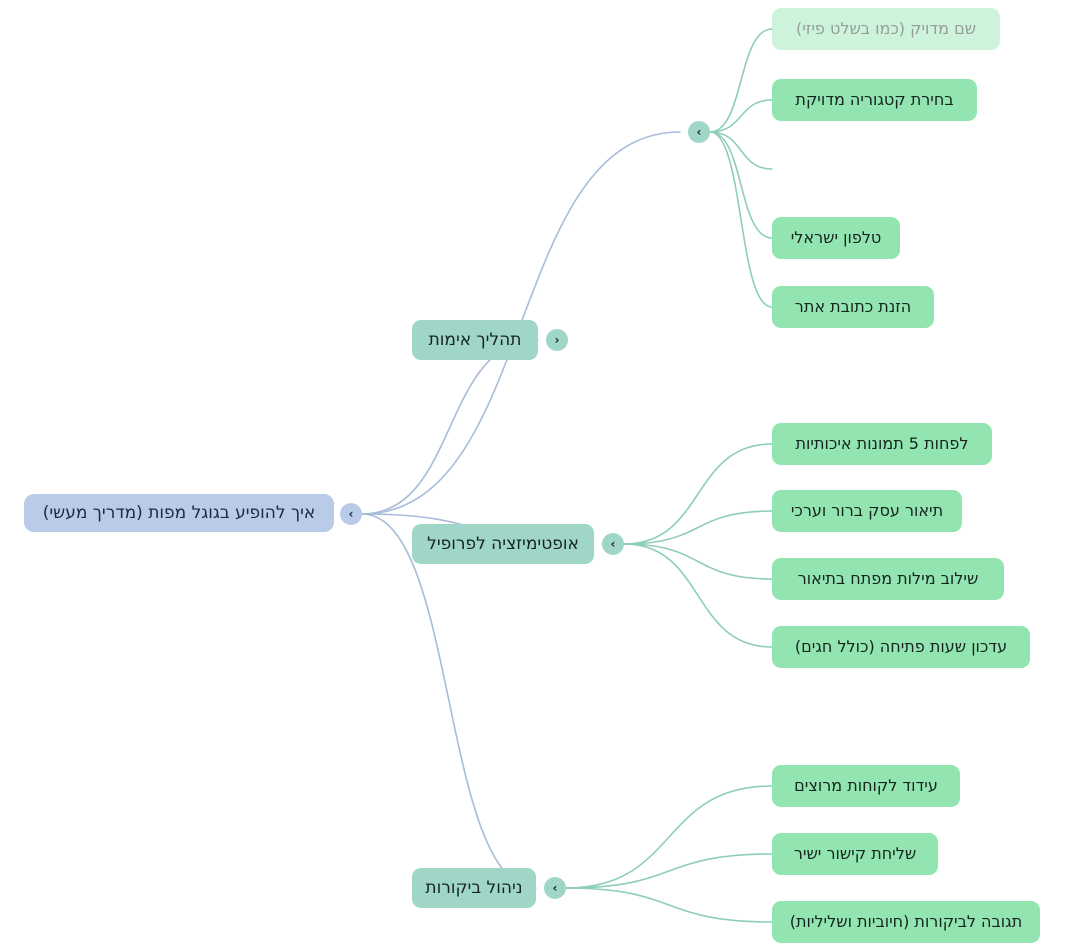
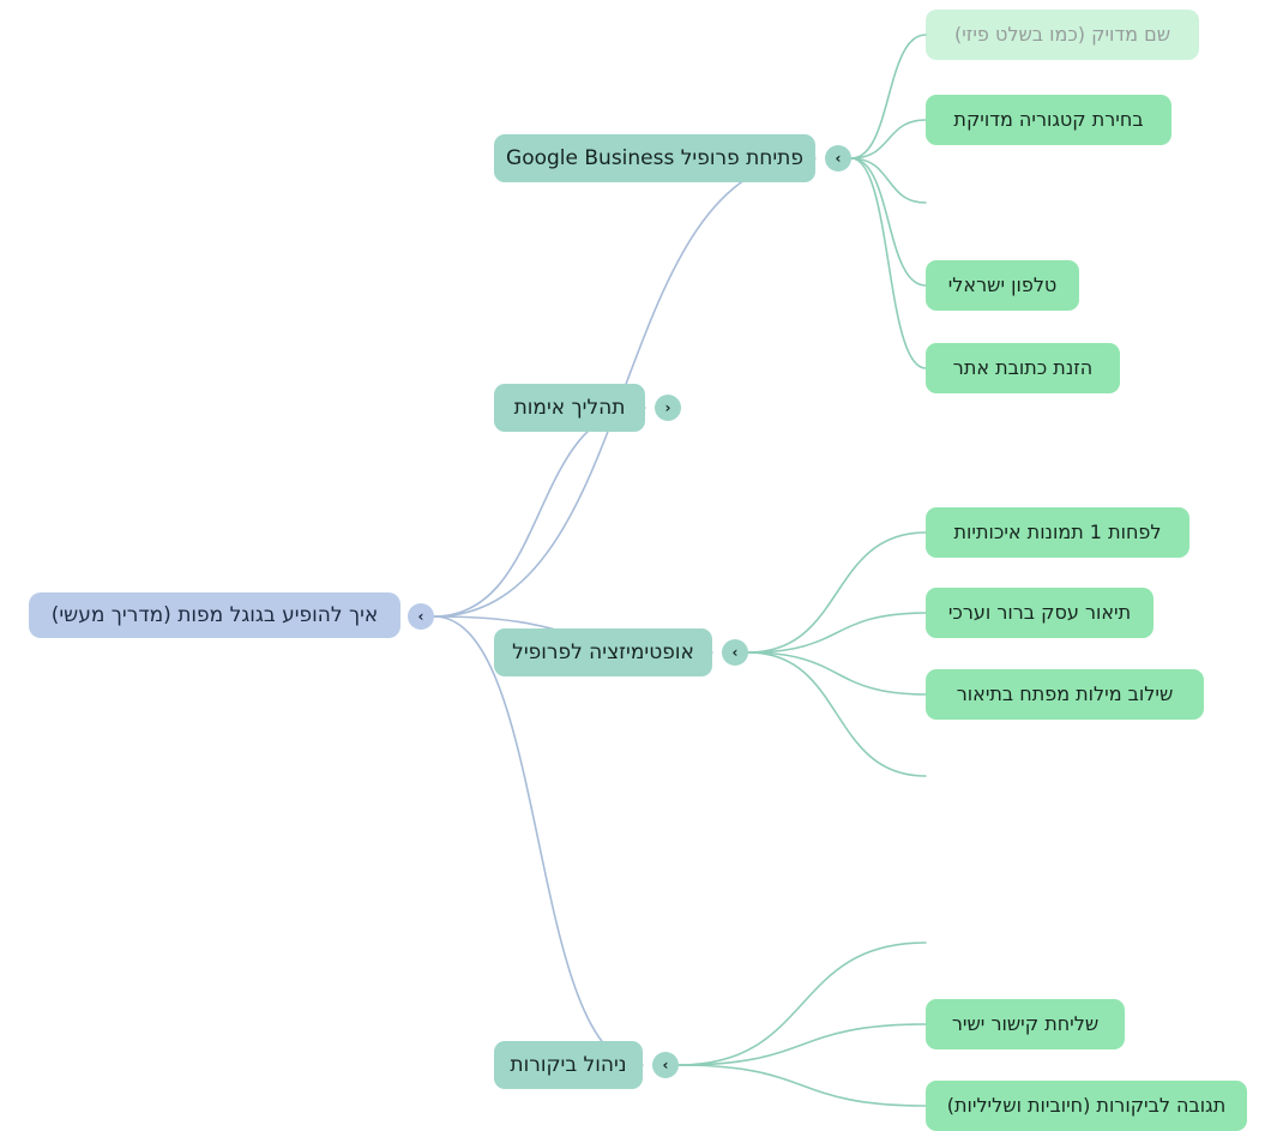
  איך להופיע בגוגל מפות (מדריך מעשי)
  ‹
+ פתיחת פרופיל Google Business
  ‹
  שם מדויק (כמו בשלט פיזי)
  בחירת קטגוריה מדויקת
  טלפון ישראלי
  הזנת כתובת אתר
  תהליך אימות
  ›
  אופטימיזציה לפרופיל
  ‹
- לפחות 5 תמונות איכותיות
+ לפחות 1 תמונות איכותיות
  תיאור עסק ברור וערכי
  שילוב מילות מפתח בתיאור
- עדכון שעות פתיחה (כולל חגים)
  ניהול ביקורות
  ‹
- עידוד לקוחות מרוצים
  שליחת קישור ישיר
  תגובה לביקורות (חיוביות ושליליות)
